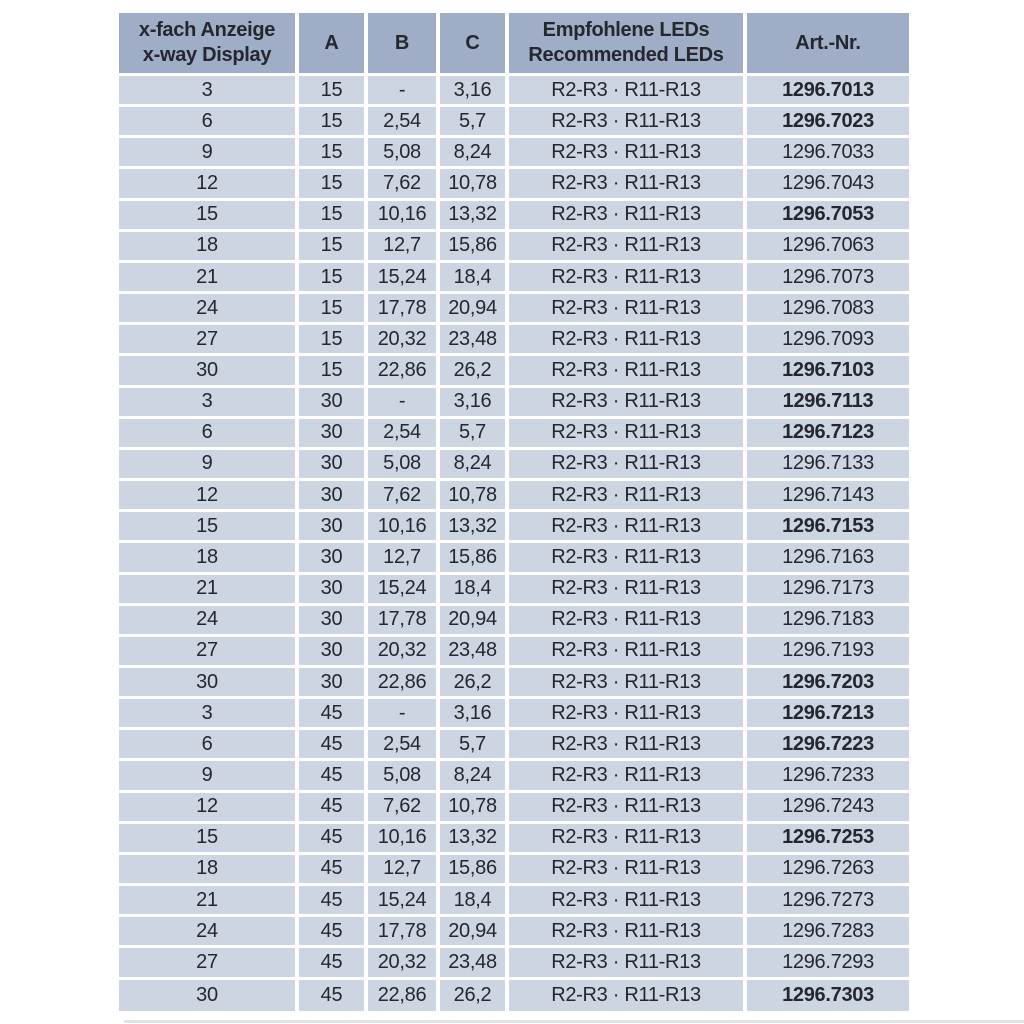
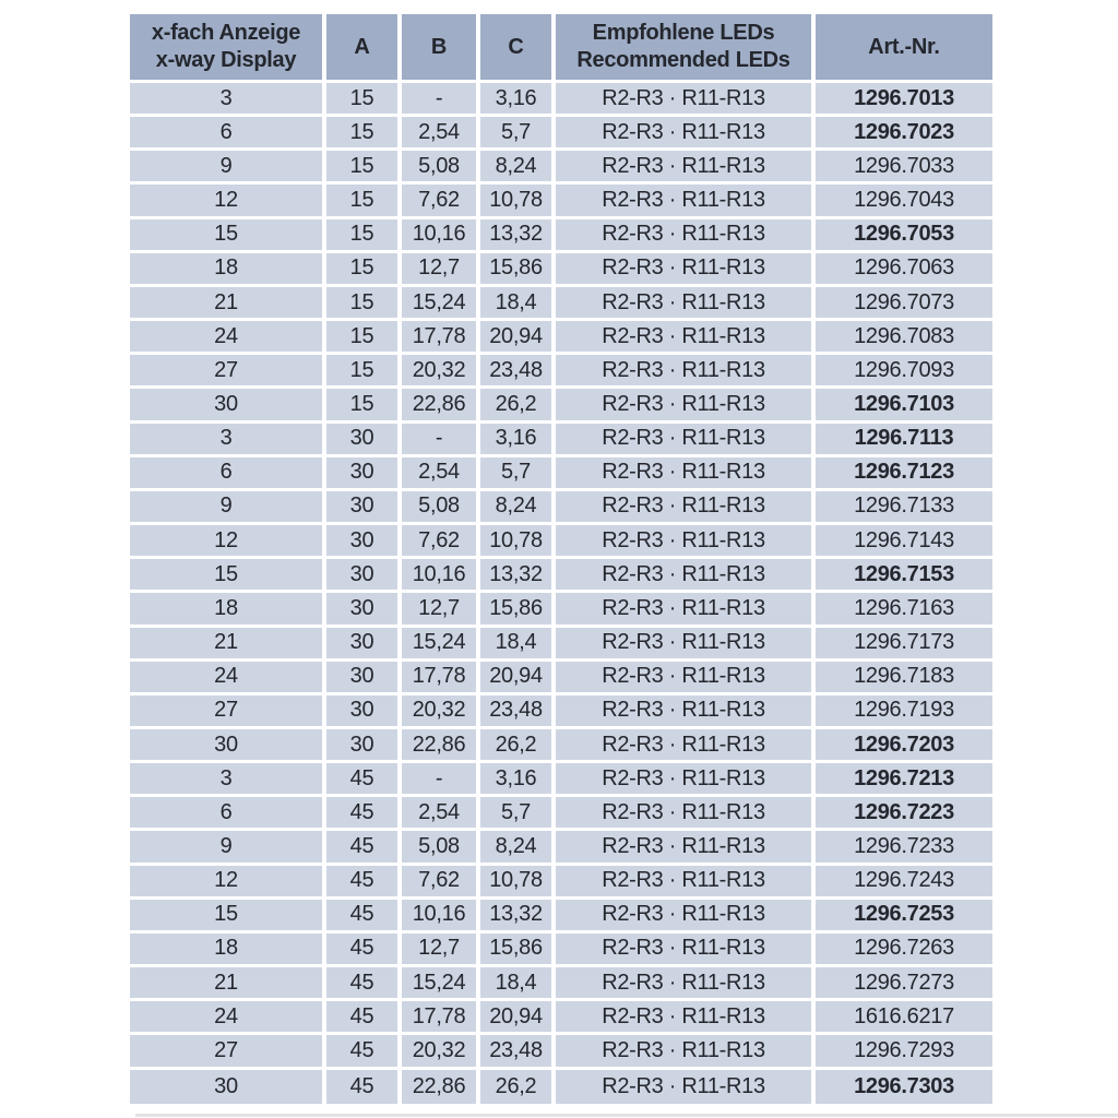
  x-fach Anzeige x-way Display	A	B	C	Empfohlene LEDs Recommended LEDs	Art.-Nr.
  3	15	-	3,16	R2-R3 · R11-R13	1296.7013
  6	15	2,54	5,7	R2-R3 · R11-R13	1296.7023
  9	15	5,08	8,24	R2-R3 · R11-R13	1296.7033
  12	15	7,62	10,78	R2-R3 · R11-R13	1296.7043
  15	15	10,16	13,32	R2-R3 · R11-R13	1296.7053
  18	15	12,7	15,86	R2-R3 · R11-R13	1296.7063
  21	15	15,24	18,4	R2-R3 · R11-R13	1296.7073
  24	15	17,78	20,94	R2-R3 · R11-R13	1296.7083
  27	15	20,32	23,48	R2-R3 · R11-R13	1296.7093
  30	15	22,86	26,2	R2-R3 · R11-R13	1296.7103
  3	30	-	3,16	R2-R3 · R11-R13	1296.7113
  6	30	2,54	5,7	R2-R3 · R11-R13	1296.7123
  9	30	5,08	8,24	R2-R3 · R11-R13	1296.7133
  12	30	7,62	10,78	R2-R3 · R11-R13	1296.7143
  15	30	10,16	13,32	R2-R3 · R11-R13	1296.7153
  18	30	12,7	15,86	R2-R3 · R11-R13	1296.7163
  21	30	15,24	18,4	R2-R3 · R11-R13	1296.7173
  24	30	17,78	20,94	R2-R3 · R11-R13	1296.7183
  27	30	20,32	23,48	R2-R3 · R11-R13	1296.7193
  30	30	22,86	26,2	R2-R3 · R11-R13	1296.7203
  3	45	-	3,16	R2-R3 · R11-R13	1296.7213
  6	45	2,54	5,7	R2-R3 · R11-R13	1296.7223
  9	45	5,08	8,24	R2-R3 · R11-R13	1296.7233
  12	45	7,62	10,78	R2-R3 · R11-R13	1296.7243
  15	45	10,16	13,32	R2-R3 · R11-R13	1296.7253
  18	45	12,7	15,86	R2-R3 · R11-R13	1296.7263
  21	45	15,24	18,4	R2-R3 · R11-R13	1296.7273
- 24	45	17,78	20,94	R2-R3 · R11-R13	1296.7283
+ 24	45	17,78	20,94	R2-R3 · R11-R13	1616.6217
  27	45	20,32	23,48	R2-R3 · R11-R13	1296.7293
  30	45	22,86	26,2	R2-R3 · R11-R13	1296.7303
